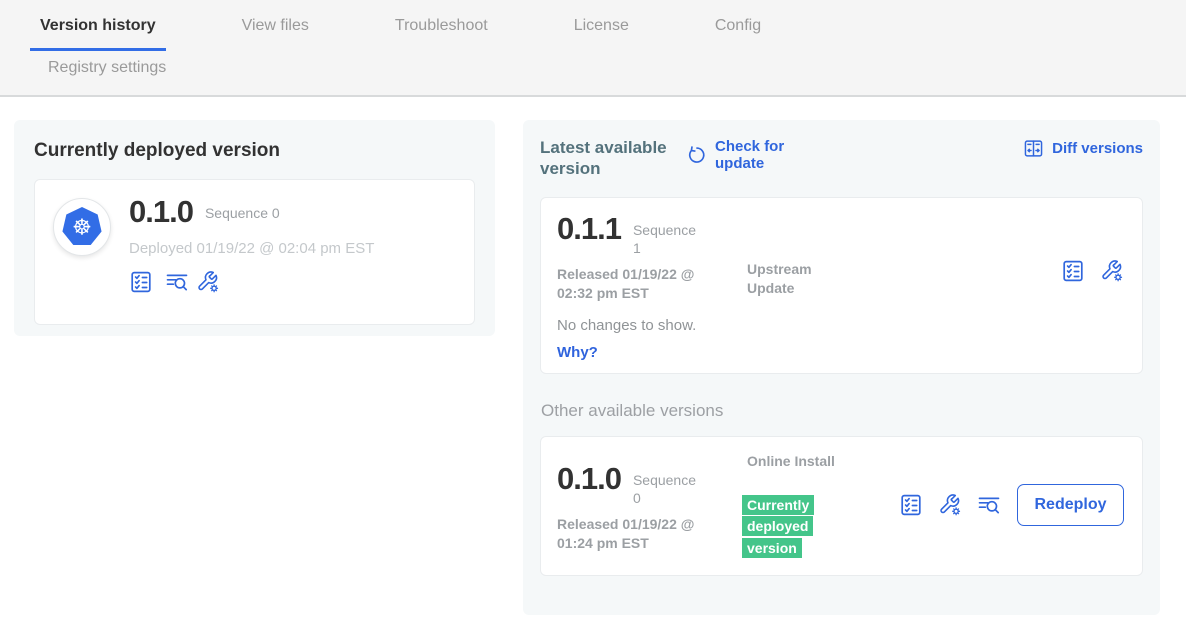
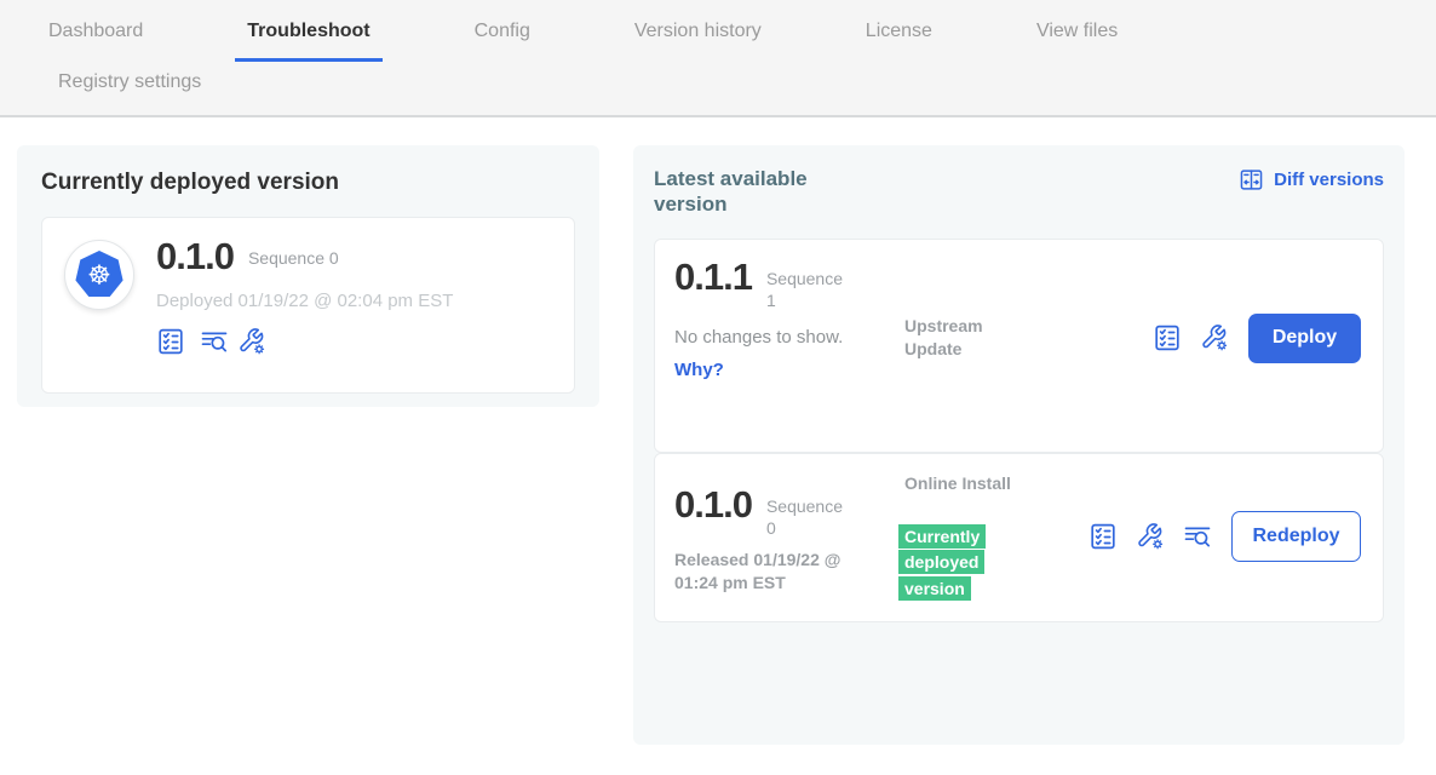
+ Dashboard
- Version history
+ Troubleshoot
- View files
+ Config
- Troubleshoot
+ Version history
  License
- Config
+ View files
  Registry settings
  Currently deployed version
  ☸
  0.1.0
  Sequence 0
  Deployed 01/19/22 @ 02:04 pm EST
  Latest available version
- Check for update
  Diff versions
  0.1.1
  Sequence 1
- Released 01/19/22 @ 02:32 pm EST
  Upstream Update
+ Deploy
  No changes to show.
  Why?
- Other available versions
  0.1.0
  Sequence 0
  Released 01/19/22 @ 01:24 pm EST
  Online Install
  Currently deployed version
  Redeploy
